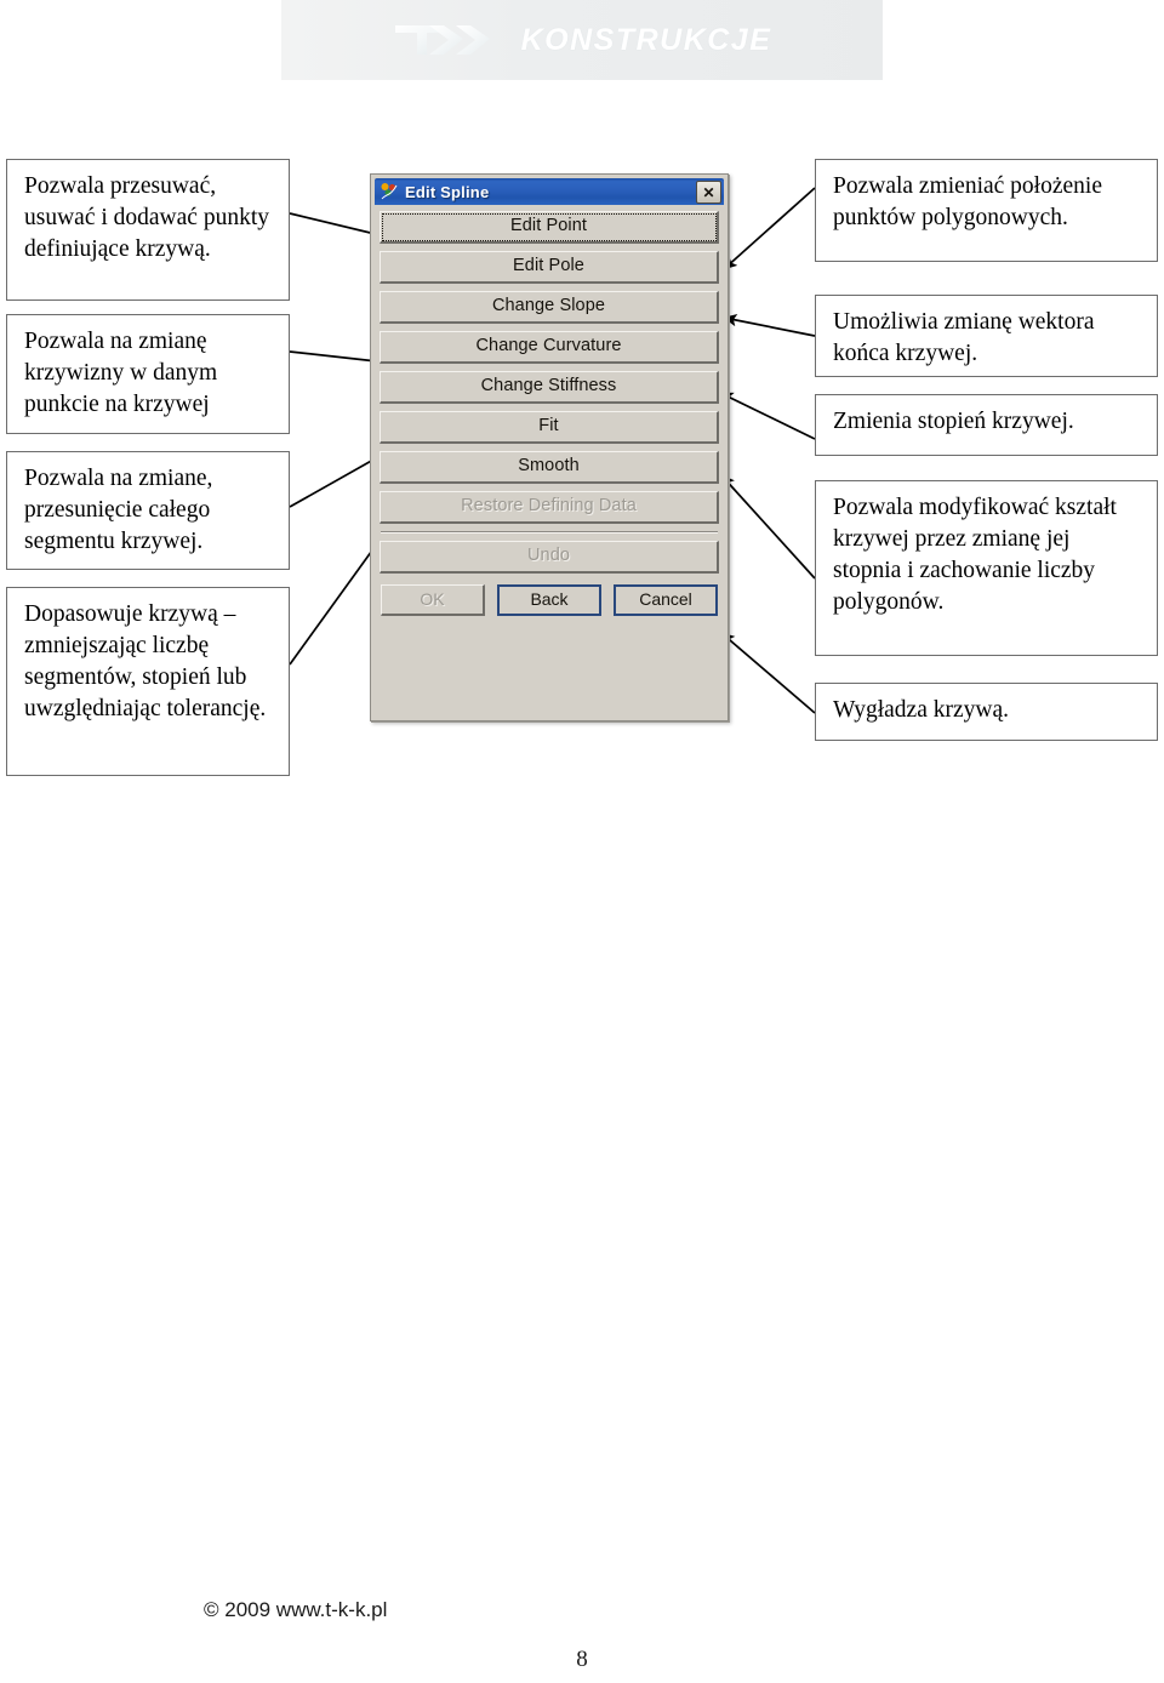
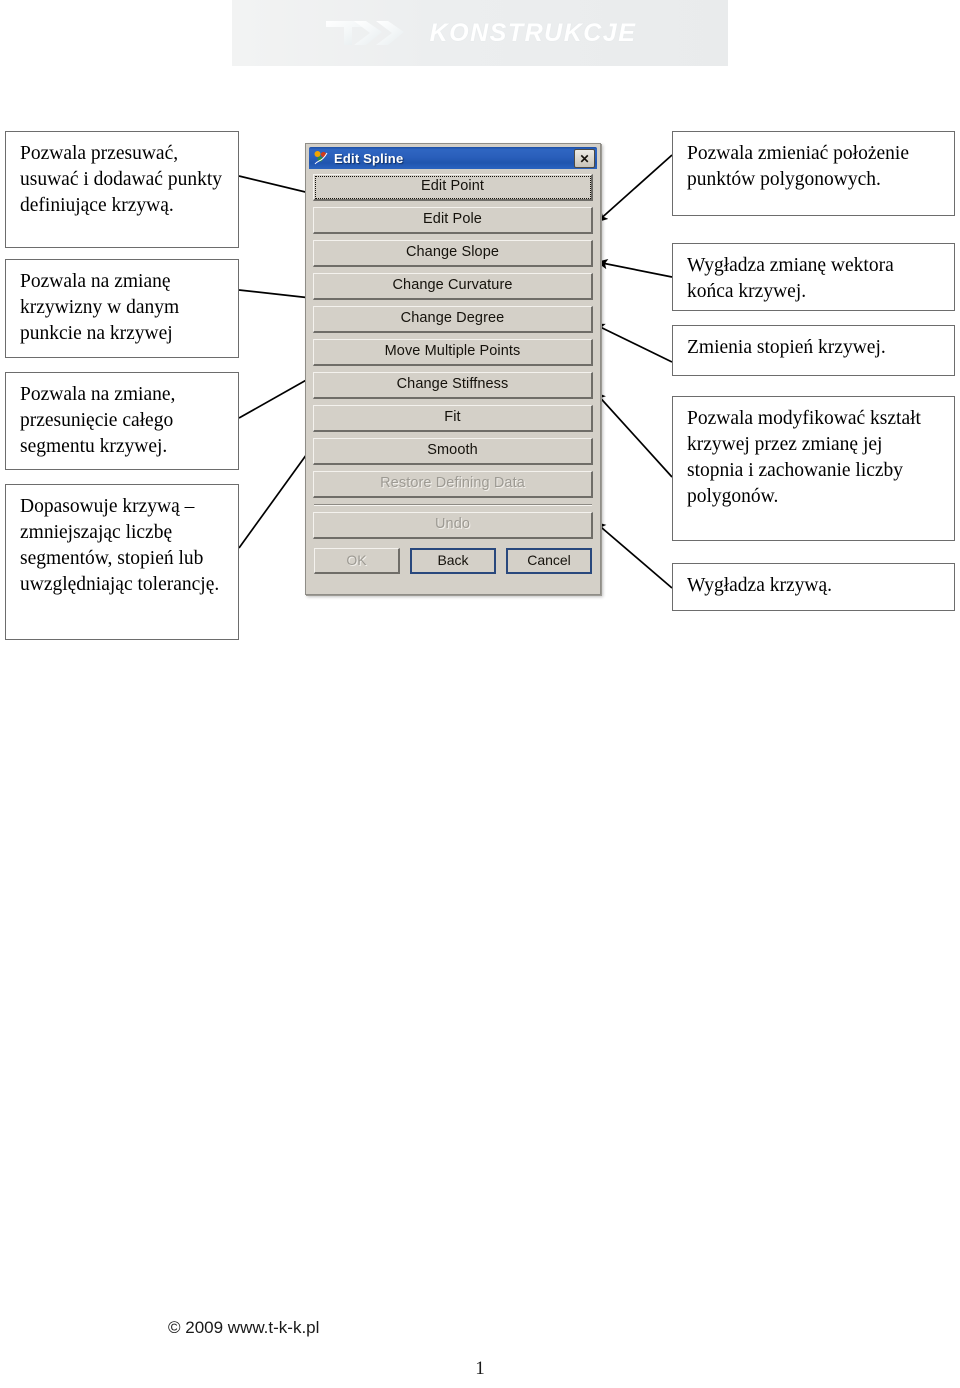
  KONSTRUKCJE
  Pozwala przesuwać, usuwać i dodawać punkty definiujące krzywą.
  Pozwala na zmianę krzywizny w danym punkcie na krzywej
  Pozwala na zmiane, przesunięcie całego segmentu krzywej.
  Dopasowuje krzywą – zmniejszając liczbę segmentów, stopień lub uwzględniając tolerancję.
  Pozwala zmieniać położenie punktów polygonowych.
- Umożliwia zmianę wektora końca krzywej.
+ Wygładza zmianę wektora końca krzywej.
  Zmienia stopień krzywej.
  Pozwala modyfikować kształt krzywej przez zmianę jej stopnia i zachowanie liczby polygonów.
  Wygładza krzywą.
  Edit Spline
  ✕
  Edit Point
  Edit Pole
  Change Slope
  Change Curvature
+ Change Degree
+ Move Multiple Points
  Change Stiffness
  Fit
  Smooth
  Restore Defining Data
  Undo
  OK
  Back
  Cancel
  © 2009 www.t-k-k.pl
- 8
+ 1
